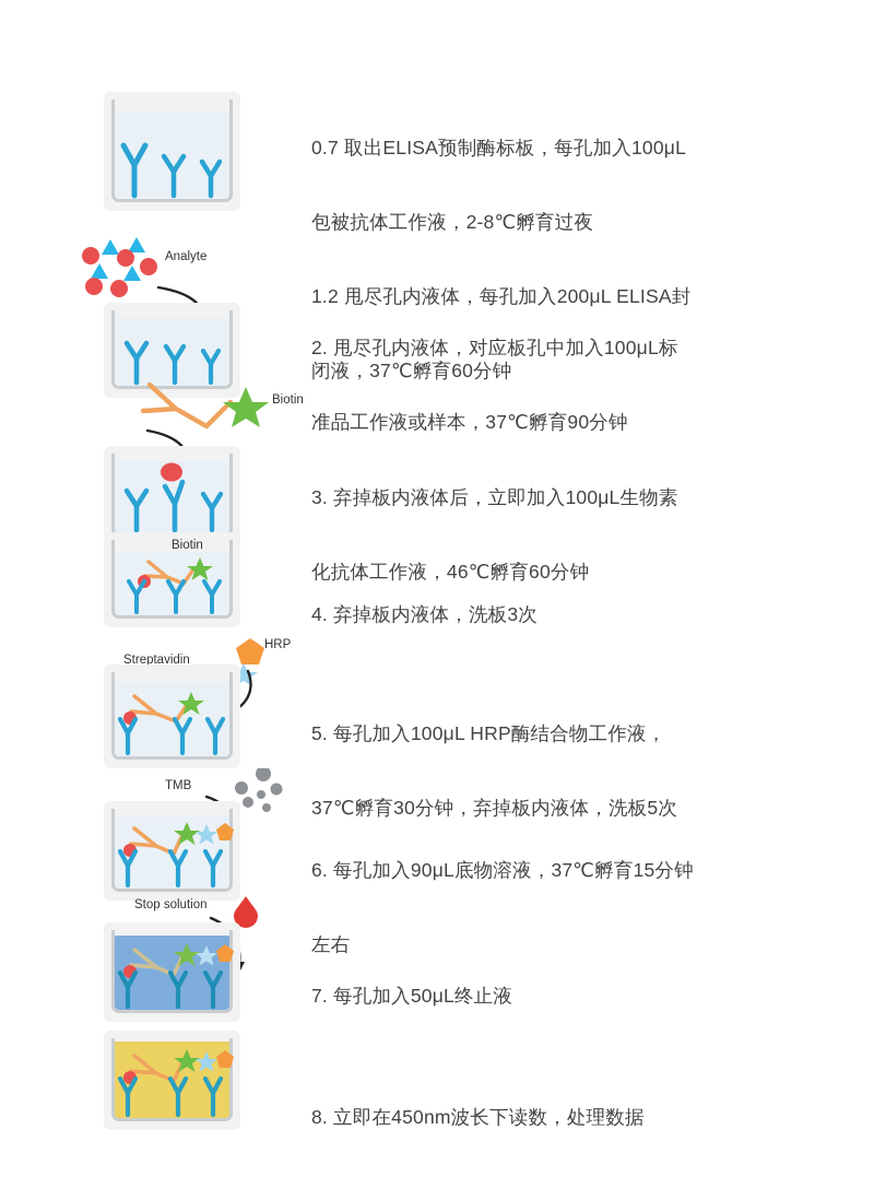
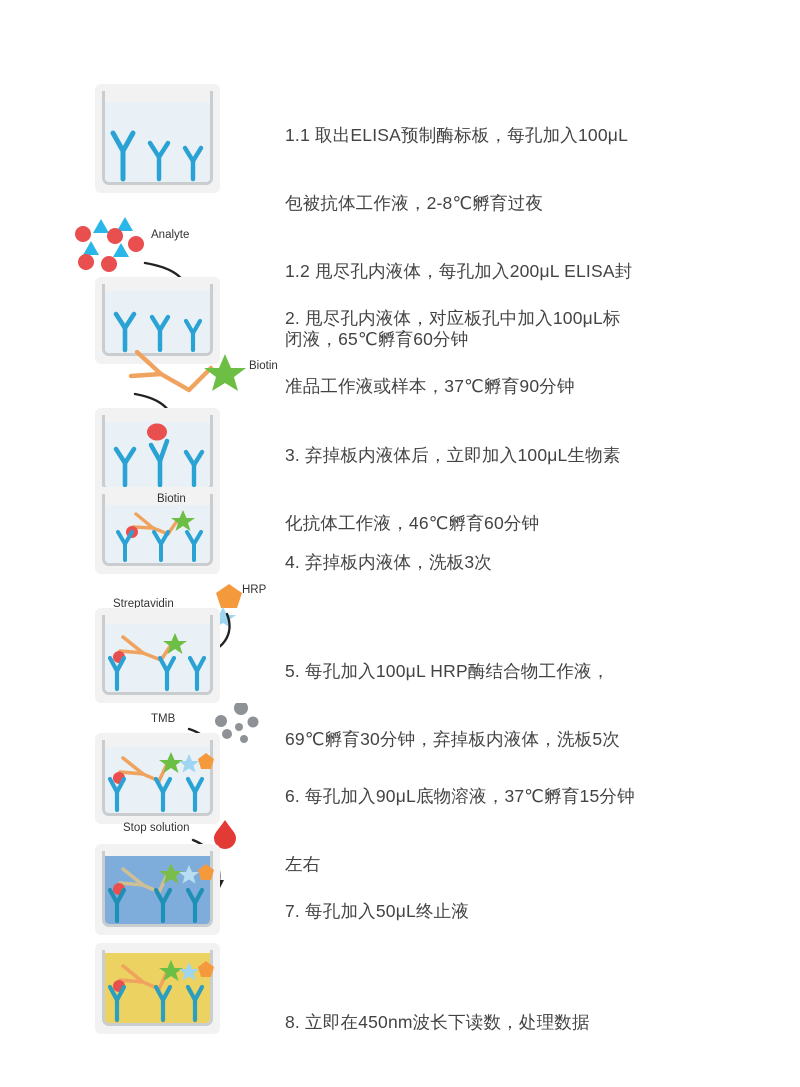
- 0.7 取出ELISA预制酶标板，每孔加入100μL
+ 1.1 取出ELISA预制酶标板，每孔加入100μL
  包被抗体工作液，2-8℃孵育过夜
  1.2 甩尽孔内液体，每孔加入200μL ELISA封
- 闭液，37℃孵育60分钟
+ 闭液，65℃孵育60分钟
  Analyte
  2. 甩尽孔内液体，对应板孔中加入100μL标
  准品工作液或样本，37℃孵育90分钟
  Biotin
  3. 弃掉板内液体后，立即加入100μL生物素
  化抗体工作液，46℃孵育60分钟
  Biotin
  4. 弃掉板内液体，洗板3次
  Streptavidin
  HRP
  5. 每孔加入100μL HRP酶结合物工作液，
- 37℃孵育30分钟，弃掉板内液体，洗板5次
+ 69℃孵育30分钟，弃掉板内液体，洗板5次
  TMB
  6. 每孔加入90μL底物溶液，37℃孵育15分钟
  左右
  Stop solution
  7. 每孔加入50μL终止液
  8. 立即在450nm波长下读数，处理数据
